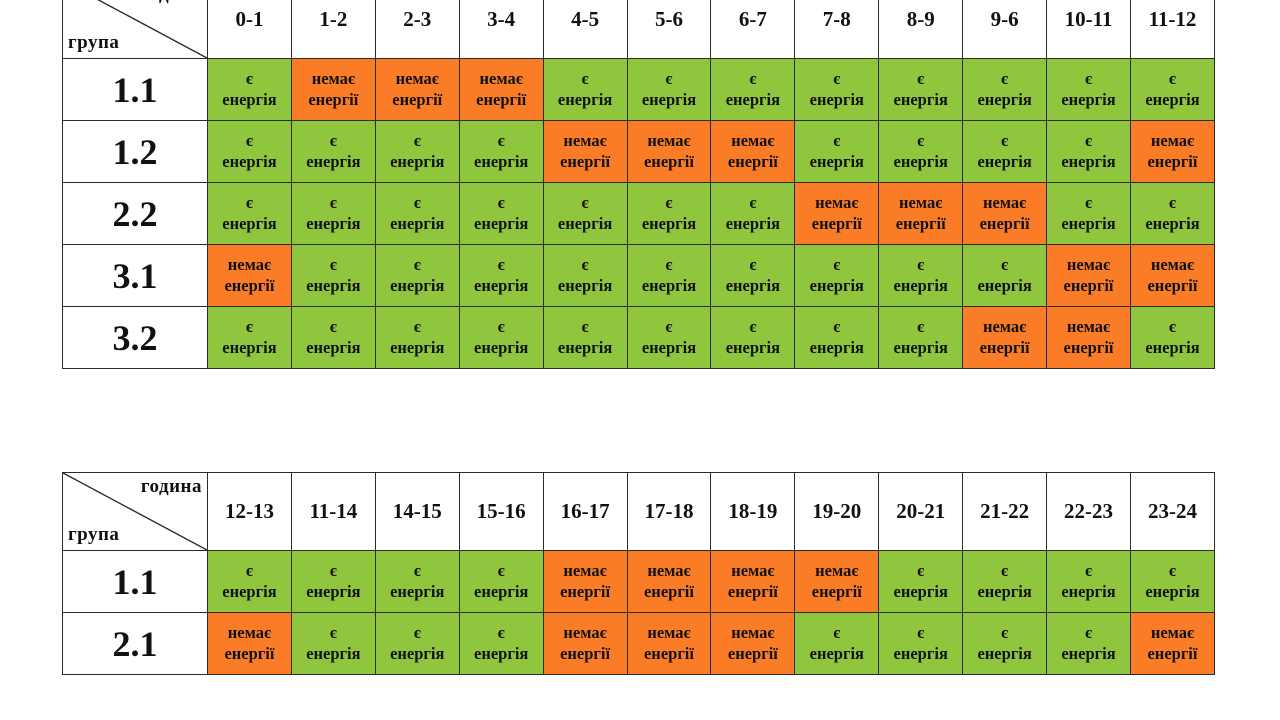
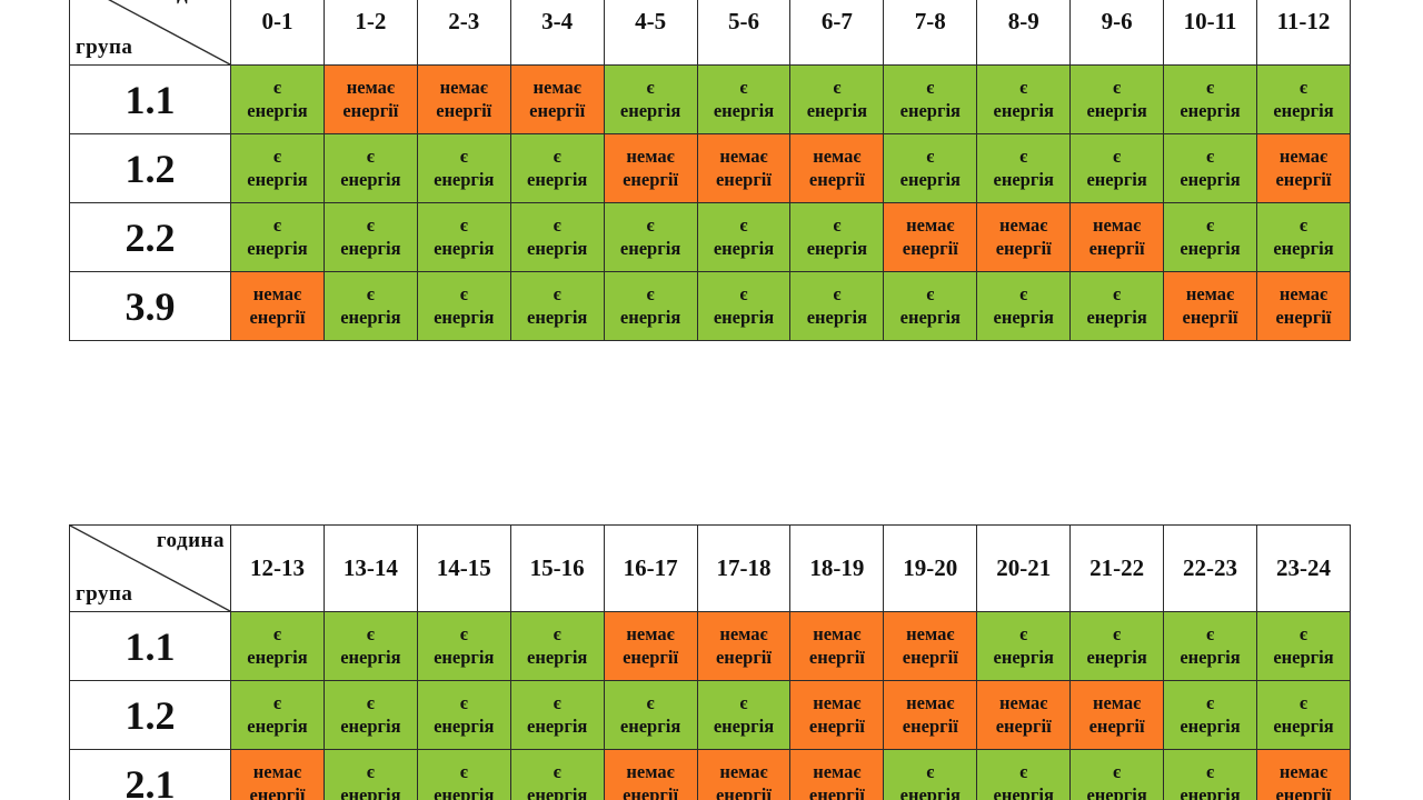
  група	0-1	1-2	2-3	3-4	4-5	5-6	6-7	7-8	8-9	9-6	10-11	11-12
  1.1	єенергія	немаєенергії	немаєенергії	немаєенергії	єенергія	єенергія	єенергія	єенергія	єенергія	єенергія	єенергія	єенергія
  1.2	єенергія	єенергія	єенергія	єенергія	немаєенергії	немаєенергії	немаєенергії	єенергія	єенергія	єенергія	єенергія	немаєенергії
  2.2	єенергія	єенергія	єенергія	єенергія	єенергія	єенергія	єенергія	немаєенергії	немаєенергії	немаєенергії	єенергія	єенергія
- 3.1	немаєенергії	єенергія	єенергія	єенергія	єенергія	єенергія	єенергія	єенергія	єенергія	єенергія	немаєенергії	немаєенергії
+ 3.9	немаєенергії	єенергія	єенергія	єенергія	єенергія	єенергія	єенергія	єенергія	єенергія	єенергія	немаєенергії	немаєенергії
- 3.2	єенергія	єенергія	єенергія	єенергія	єенергія	єенергія	єенергія	єенергія	єенергія	немаєенергії	немаєенергії	єенергія
- годинагрупа	12-13	11-14	14-15	15-16	16-17	17-18	18-19	19-20	20-21	21-22	22-23	23-24
+ годинагрупа	12-13	13-14	14-15	15-16	16-17	17-18	18-19	19-20	20-21	21-22	22-23	23-24
  1.1	єенергія	єенергія	єенергія	єенергія	немаєенергії	немаєенергії	немаєенергії	немаєенергії	єенергія	єенергія	єенергія	єенергія
+ 1.2	єенергія	єенергія	єенергія	єенергія	єенергія	єенергія	немаєенергії	немаєенергії	немаєенергії	немаєенергії	єенергія	єенергія
  2.1	немаєенергії	єенергія	єенергія	єенергія	немаєенергії	немаєенергії	немаєенергії	єенергія	єенергія	єенергія	єенергія	немаєенергії
